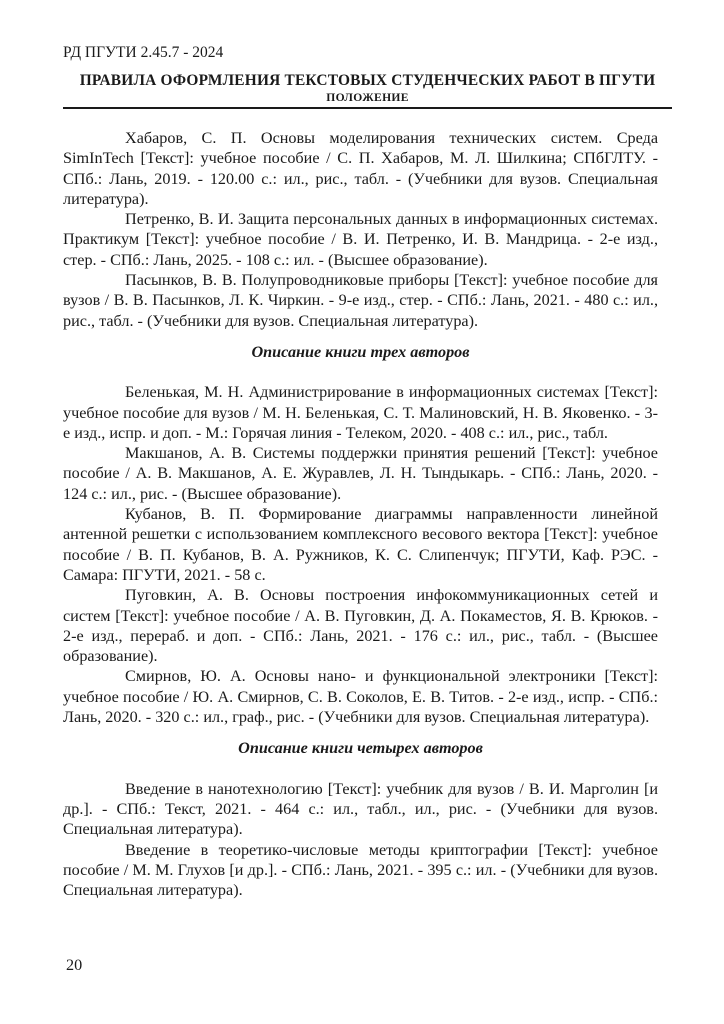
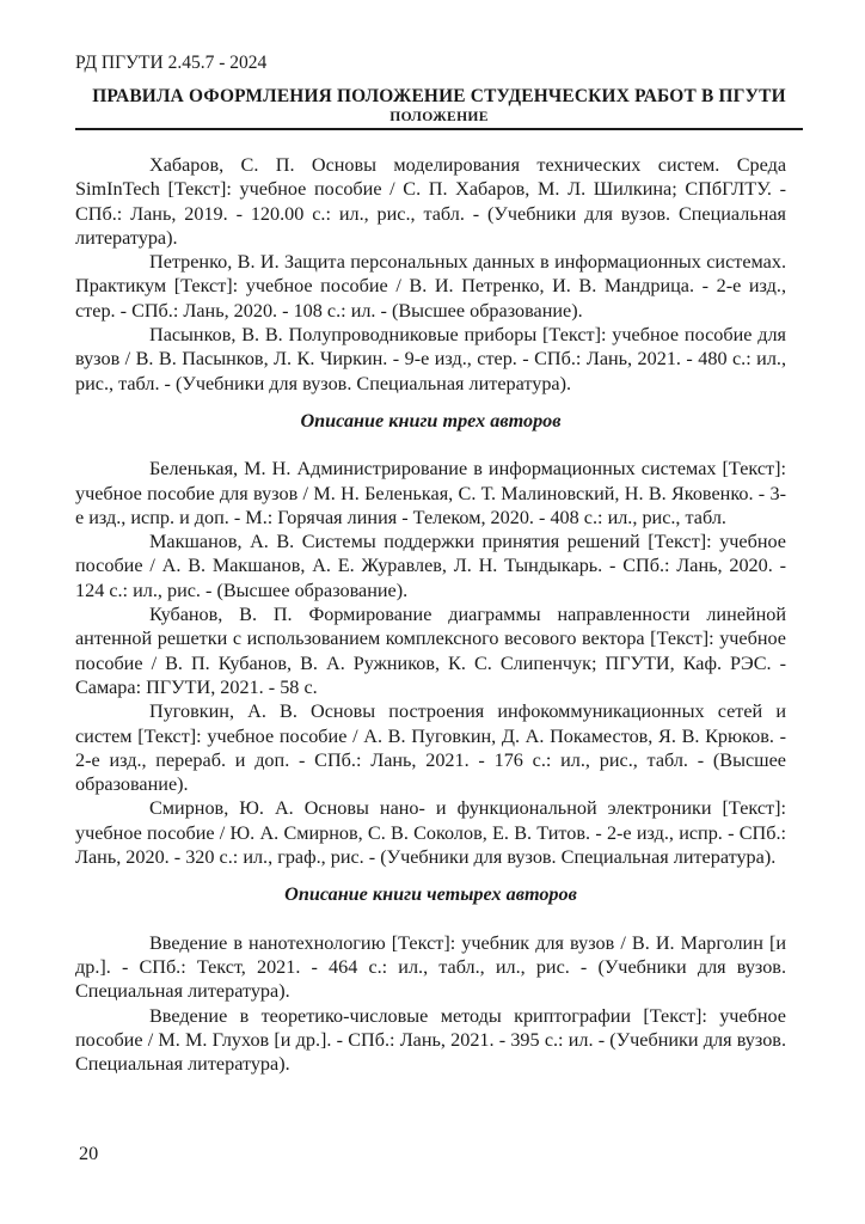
  РД ПГУТИ 2.45.7 - 2024
- ПРАВИЛА ОФОРМЛЕНИЯ ТЕКСТОВЫХ СТУДЕНЧЕСКИХ РАБОТ В ПГУТИ
+ ПРАВИЛА ОФОРМЛЕНИЯ ПОЛОЖЕНИЕ СТУДЕНЧЕСКИХ РАБОТ В ПГУТИ
  ПОЛОЖЕНИЕ
  Хабаров, С. П. Основы моделирования технических систем. Среда SimInTech [Текст]: учебное пособие / С. П. Хабаров, М. Л. Шилкина; СПбГЛТУ. - СПб.: Лань, 2019. - 120.00 с.: ил., рис., табл. - (Учебники для вузов. Специальная литература).
- Петренко, В. И. Защита персональных данных в информационных системах. Практикум [Текст]: учебное пособие / В. И. Петренко, И. В. Мандрица. - 2-е изд., стер. - СПб.: Лань, 2025. - 108 с.: ил. - (Высшее образование).
+ Петренко, В. И. Защита персональных данных в информационных системах. Практикум [Текст]: учебное пособие / В. И. Петренко, И. В. Мандрица. - 2-е изд., стер. - СПб.: Лань, 2020. - 108 с.: ил. - (Высшее образование).
  Пасынков, В. В. Полупроводниковые приборы [Текст]: учебное пособие для вузов / В. В. Пасынков, Л. К. Чиркин. - 9-е изд., стер. - СПб.: Лань, 2021. - 480 с.: ил., рис., табл. - (Учебники для вузов. Специальная литература).
  Описание книги трех авторов
  Беленькая, М. Н. Администрирование в информационных системах [Текст]: учебное пособие для вузов / М. Н. Беленькая, С. Т. Малиновский, Н. В. Яковенко. - 3-е изд., испр. и доп. - М.: Горячая линия - Телеком, 2020. - 408 с.: ил., рис., табл.
  Макшанов, А. В. Системы поддержки принятия решений [Текст]: учебное пособие / А. В. Макшанов, А. Е. Журавлев, Л. Н. Тындыкарь. - СПб.: Лань, 2020. - 124 с.: ил., рис. - (Высшее образование).
  Кубанов, В. П. Формирование диаграммы направленности линейной антенной решетки с использованием комплексного весового вектора [Текст]: учебное пособие / В. П. Кубанов, В. А. Ружников, К. С. Слипенчук; ПГУТИ, Каф. РЭС. - Самара: ПГУТИ, 2021. - 58 с.
  Пуговкин, А. В. Основы построения инфокоммуникационных сетей и систем [Текст]: учебное пособие / А. В. Пуговкин, Д. А. Покаместов, Я. В. Крюков. - 2-е изд., перераб. и доп. - СПб.: Лань, 2021. - 176 с.: ил., рис., табл. - (Высшее образование).
  Смирнов, Ю. А. Основы нано- и функциональной электроники [Текст]: учебное пособие / Ю. А. Смирнов, С. В. Соколов, Е. В. Титов. - 2-е изд., испр. - СПб.: Лань, 2020. - 320 с.: ил., граф., рис. - (Учебники для вузов. Специальная литература).
  Описание книги четырех авторов
  Введение в нанотехнологию [Текст]: учебник для вузов / В. И. Марголин [и др.]. - СПб.: Текст, 2021. - 464 с.: ил., табл., ил., рис. - (Учебники для вузов. Специальная литература).
  Введение в теоретико-числовые методы криптографии [Текст]: учебное пособие / М. М. Глухов [и др.]. - СПб.: Лань, 2021. - 395 с.: ил. - (Учебники для вузов. Специальная литература).
  20
